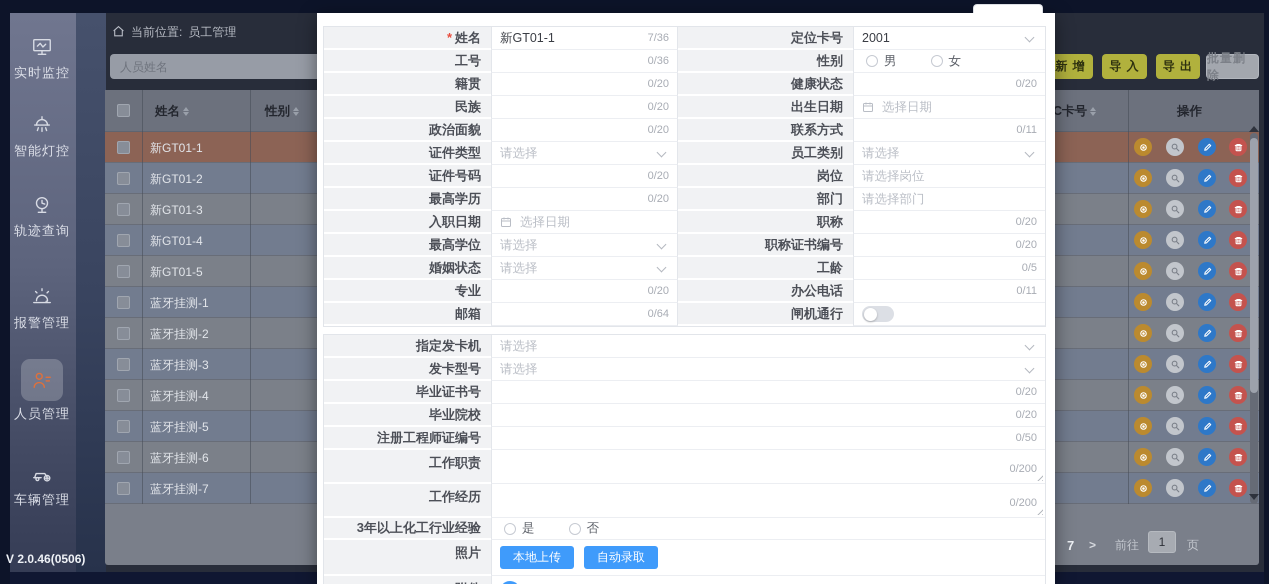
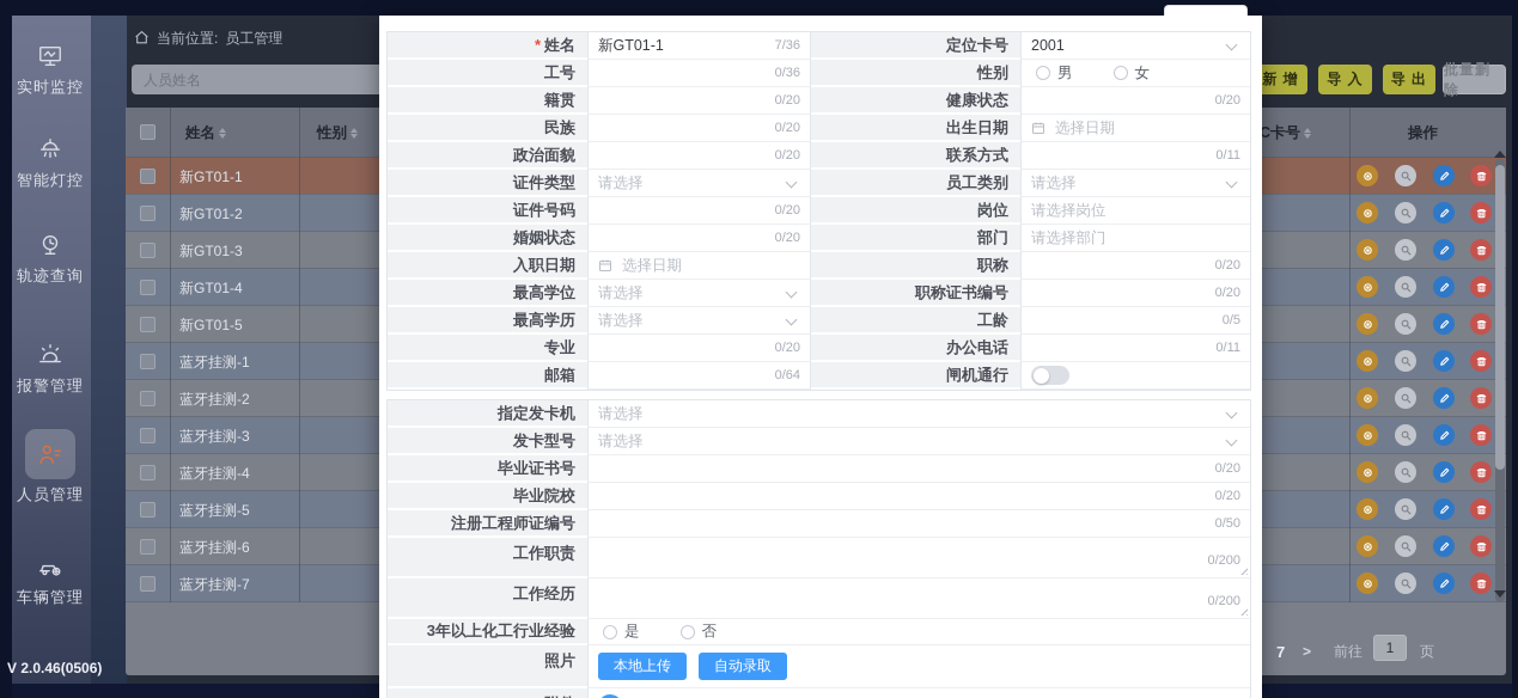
  当前位置:
  员工管理
  人员姓名
  实时监控
  智能灯控
  轨迹查询
  报警管理
  人员管理
  车辆管理
  V 2.0.46(0506)
  姓名
  性别
  C卡号
  操作
  新GT01-1
  新GT01-2
  新GT01-3
  新GT01-4
  新GT01-5
  蓝牙挂测-1
  蓝牙挂测-2
  蓝牙挂测-3
  蓝牙挂测-4
  蓝牙挂测-5
  蓝牙挂测-6
  蓝牙挂测-7
  7
  >
  前往
  1
  页
  *
  姓名
  新GT01-1
  7/36
  定位卡号
  2001
  工号
  0/36
  性别
  男
  女
  籍贯
  0/20
  健康状态
  0/20
  民族
  0/20
  出生日期
  选择日期
  政治面貌
  0/20
  联系方式
  0/11
  证件类型
  请选择
  员工类别
  请选择
  证件号码
  0/20
  岗位
  请选择岗位
- 最高学历
+ 婚姻状态
  0/20
  部门
  请选择部门
  入职日期
  选择日期
  职称
  0/20
  最高学位
  请选择
  职称证书编号
  0/20
- 婚姻状态
+ 最高学历
  请选择
  工龄
  0/5
  专业
  0/20
  办公电话
  0/11
  邮箱
  0/64
  闸机通行
  指定发卡机
  请选择
  发卡型号
  请选择
  毕业证书号
  0/20
  毕业院校
  0/20
  注册工程师证编号
  0/50
  工作职责
  0/200
  工作经历
  0/200
  3年以上化工行业经验
  是
  否
  照片
  本地上传
  自动录取
  新 增
  导 入
  导 出
  批量删除
